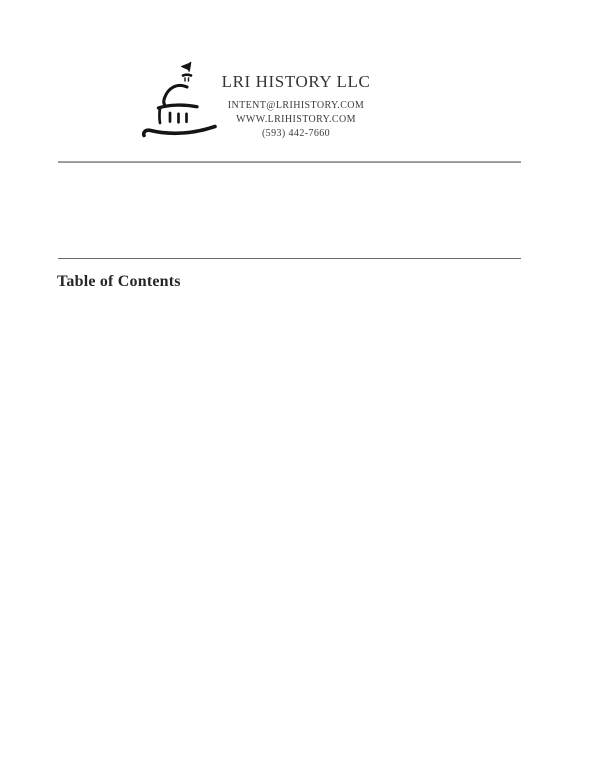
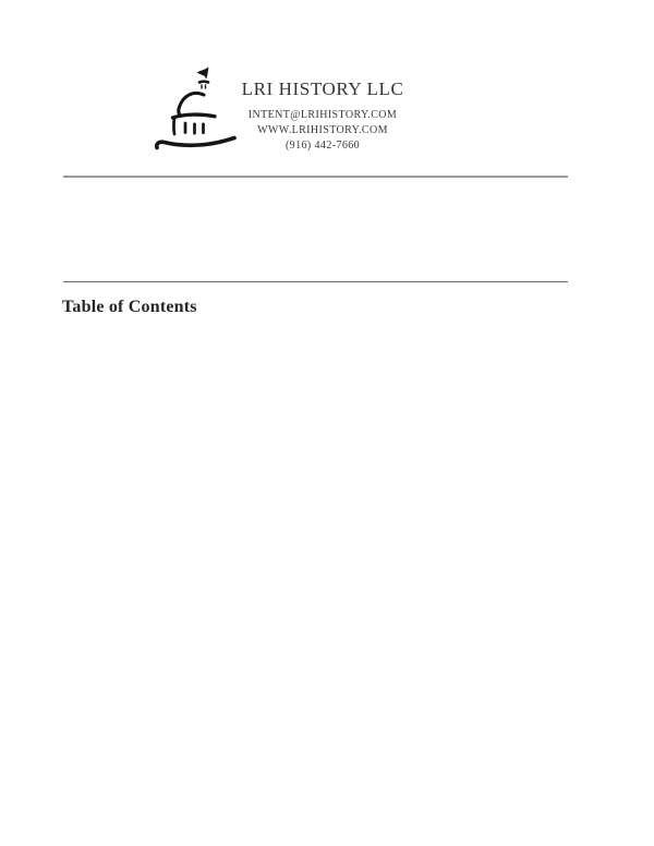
  LRI HISTORY LLC
  INTENT@LRIHISTORY.COM
  WWW.LRIHISTORY.COM
- (593) 442-7660
+ (916) 442-7660
  Table of Contents
